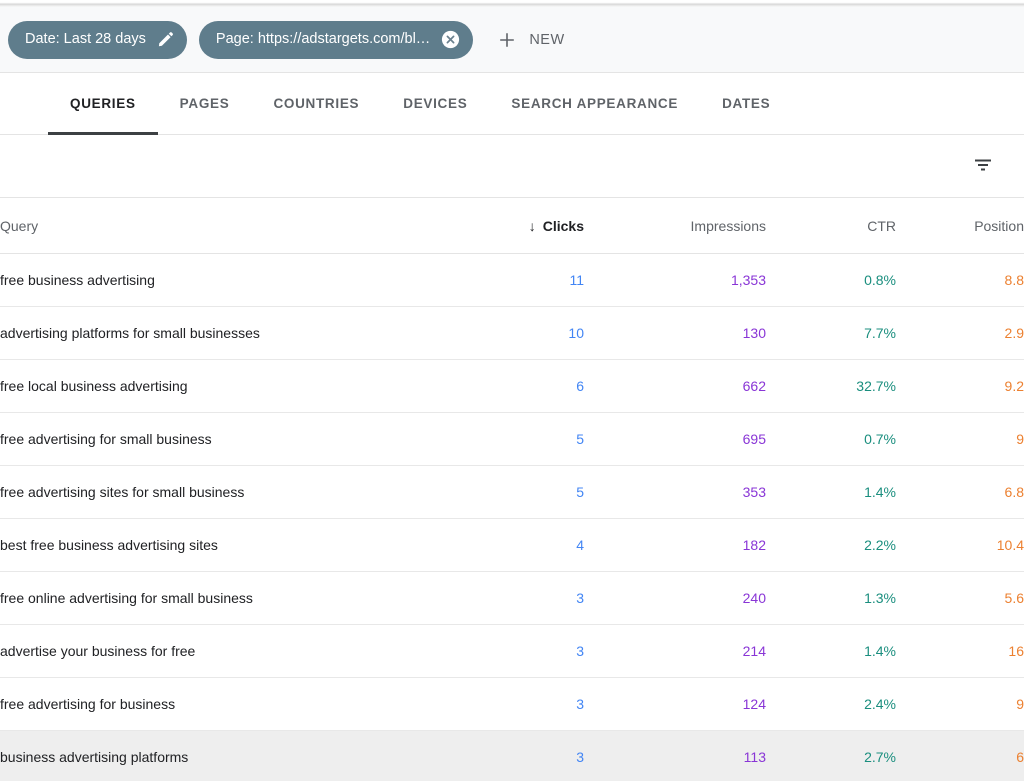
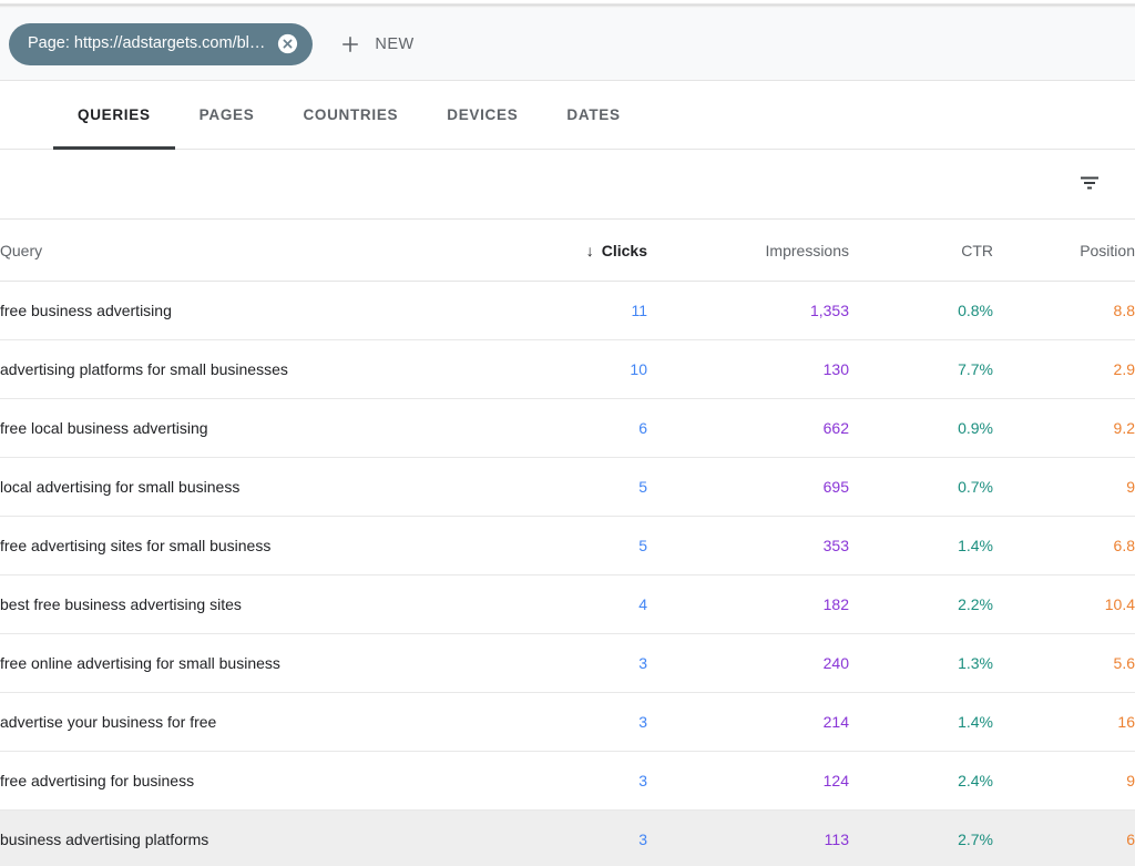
- Date: Last 28 days
  Page: https://adstargets.com/bl…
  NEW
  QUERIES
  PAGES
  COUNTRIES
  DEVICES
- SEARCH APPEARANCE
  DATES
  Query	↓ Clicks	Impressions	CTR	Position
  free business advertising	11	1,353	0.8%	8.8
  advertising platforms for small businesses	10	130	7.7%	2.9
- free local business advertising	6	662	32.7%	9.2
+ free local business advertising	6	662	0.9%	9.2
- free advertising for small business	5	695	0.7%	9
+ local advertising for small business	5	695	0.7%	9
  free advertising sites for small business	5	353	1.4%	6.8
  best free business advertising sites	4	182	2.2%	10.4
  free online advertising for small business	3	240	1.3%	5.6
  advertise your business for free	3	214	1.4%	16
  free advertising for business	3	124	2.4%	9
  business advertising platforms	3	113	2.7%	6
